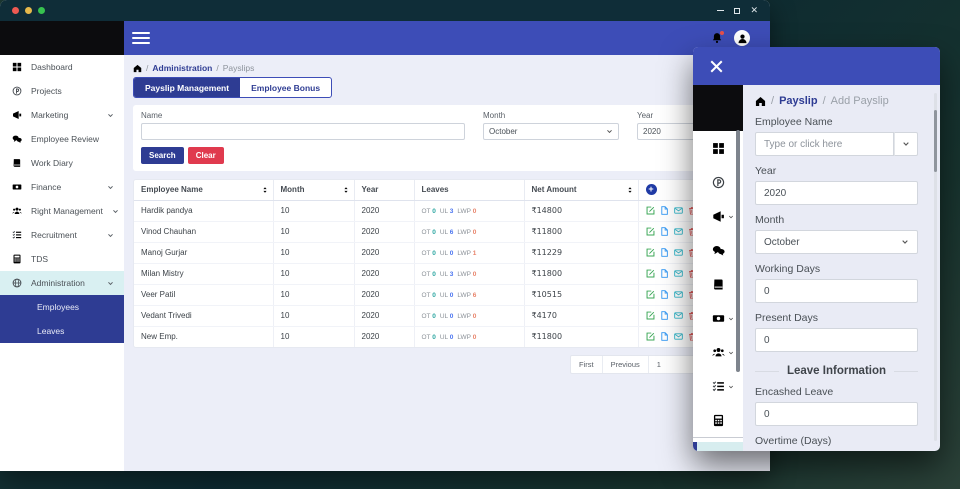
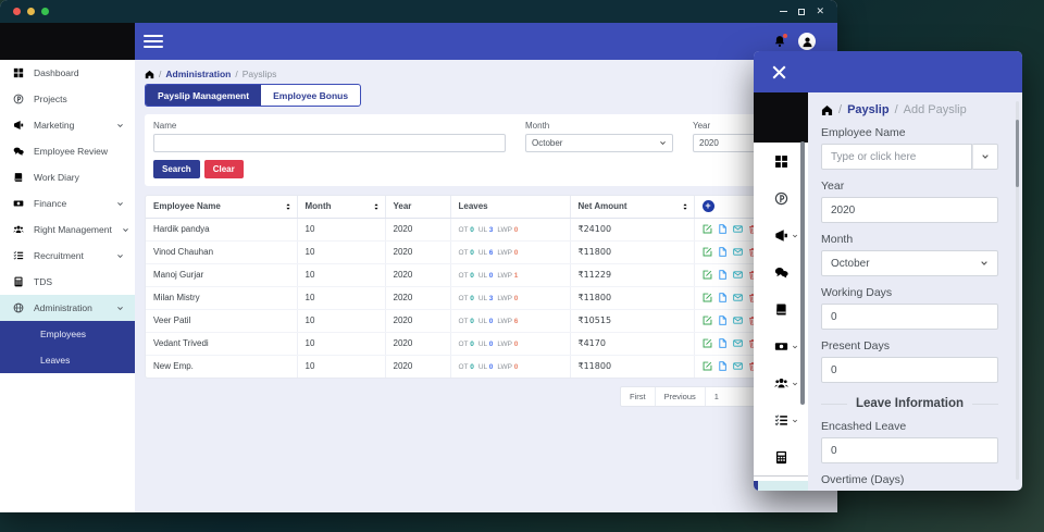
  ✕
  Dashboard
  Projects
  Marketing
  Employee Review
  Work Diary
  Finance
  Right Management
  Recruitment
  TDS
  Administration
  Employees
  Leaves
  /
  Administration
  /
  Payslips
  Payslip Management
  Employee Bonus
  Name
  Month
  October
  Year
  2020
  Search
  Clear
  Employee Name	Month	Year	Leaves	Net Amount	+
- Hardik pandya	10	2020		₹14800
+ Hardik pandya	10	2020		₹24100
  Vinod Chauhan	10	2020		₹11800
  Vedant Trivedi	10	2020		₹4170
  First
  Previous
  1
  /
  Payslip
  /
  Add Payslip
  Employee Name
  Type or click here
  Year
  2020
  Month
  October
  Working Days
  0
  Present Days
  0
  Leave Information
  Encashed Leave
  0
  Overtime (Days)
